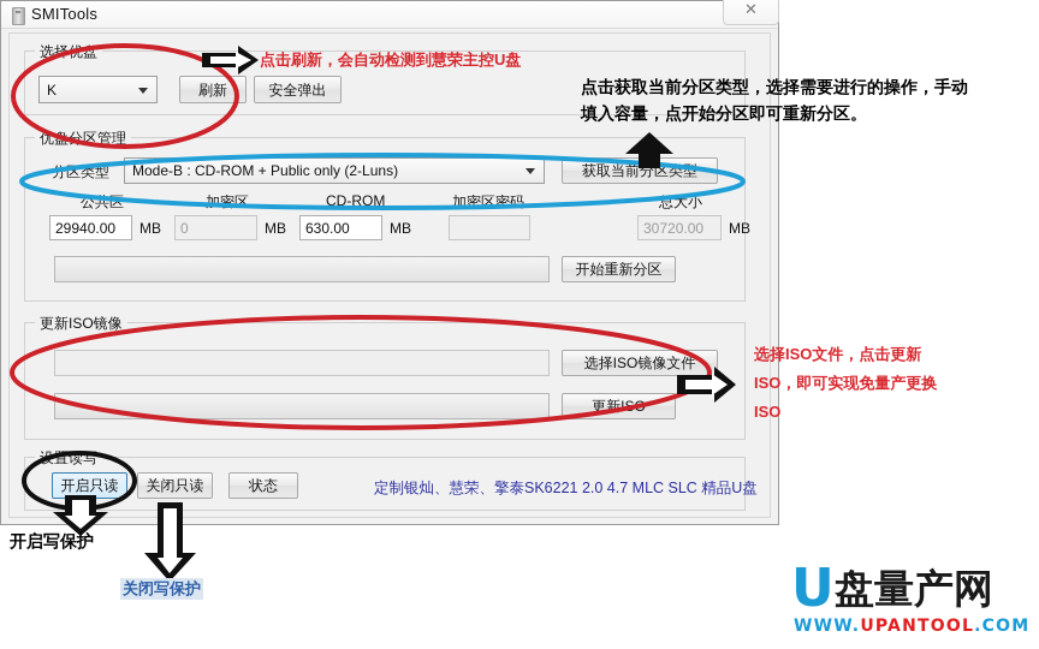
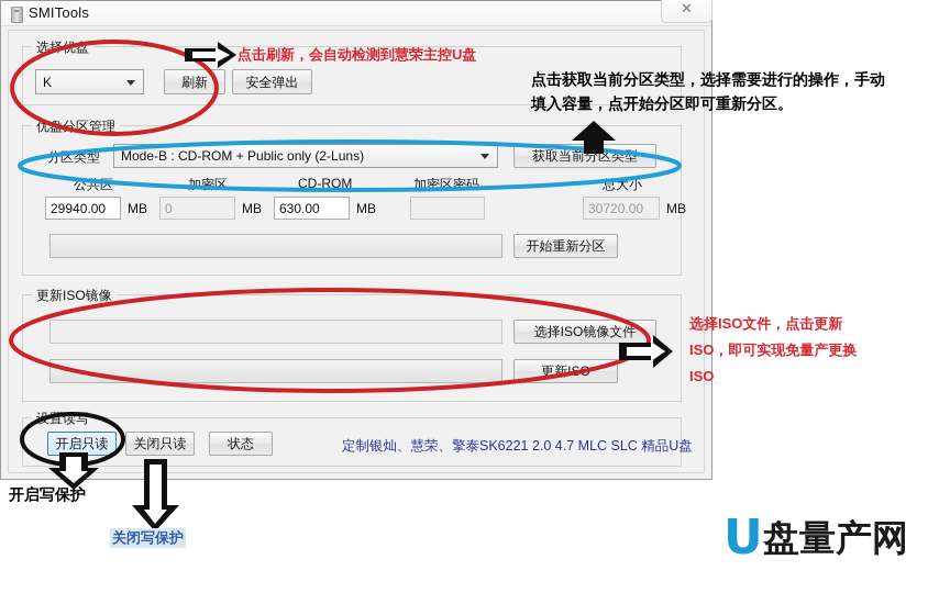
  SMITools
  ✕
  选择盘
  K
  刷新
  安全弹出
  优分区管理
  区类型
  Mode-B : CD-ROM + Public only (2-Luns)
  获取当前分区类型
  公共区
  29940.00
  MB
  加密区
  0
  MB
  CD-ROM
  630.00
  MB
  加密区密码
  总大小
  30720.00
  MB
  开始重新分区
  更新ISO镜像
  选择ISO镜像文件
  置读写
  开启只读
  关闭只读
  状态
  定制银灿、慧荣、擎泰SK6221 2.0 4.7 MLC SLC 精品U盘
  点击刷新，会自动检测到慧荣主控U盘
  点击获取当前分区类型，选择需要进行的操作，手动
  填入容量，点开始分区即可重新分区。
  选择ISO文件，点击更新
  ISO，即可实现免量产更换
  ISO
  开启写保护
  关闭写保护
  U
  盘量产网
- WWW.UPANTOOL.COM
